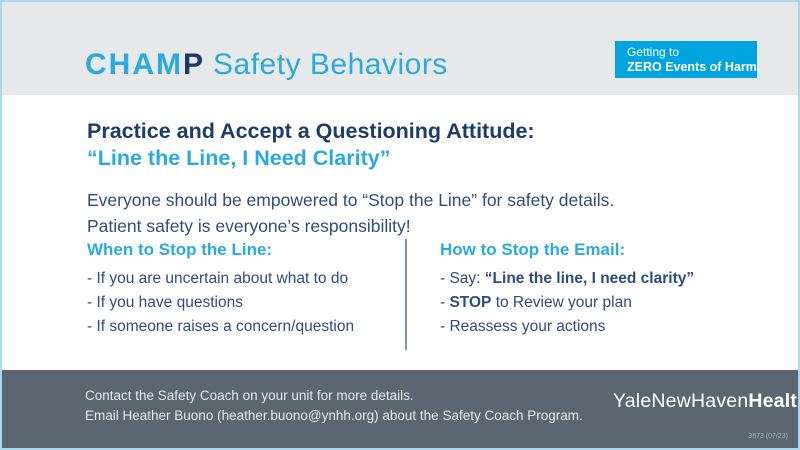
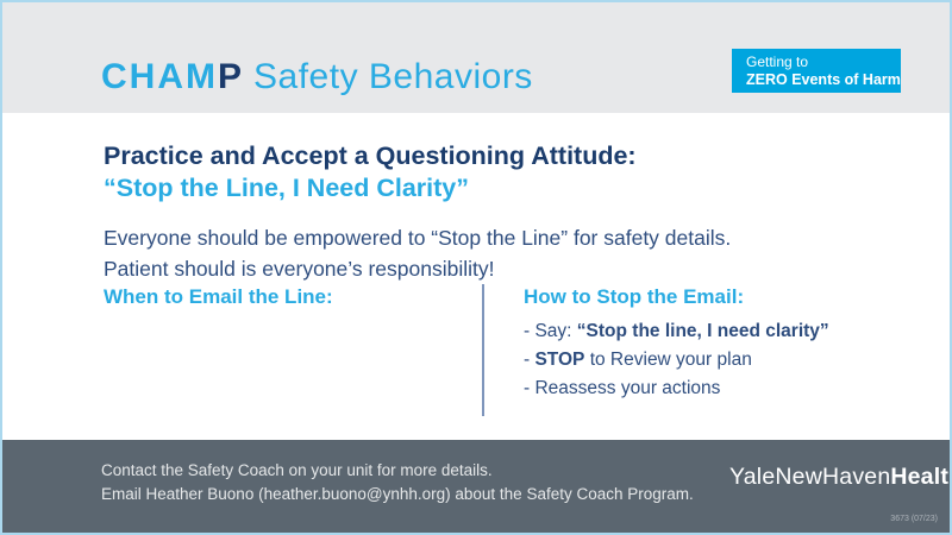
  CHAMP Safety Behaviors
  Getting to
  ZERO Events of Harm
  Practice and Accept a Questioning Attitude:
- “Line the Line, I Need Clarity”
+ “Stop the Line, I Need Clarity”
  Everyone should be empowered to “Stop the Line” for safety details.
- Patient safety is everyone’s responsibility!
+ Patient should is everyone’s responsibility!
- When to Stop the Line:
+ When to Email the Line:
- - If you are uncertain about what to do
- - If you have questions
- - If someone raises a concern/question
  How to Stop the Email:
- - Say: “Line the line, I need clarity”
+ - Say: “Stop the line, I need clarity”
  - STOP to Review your plan
  - Reassess your actions
  Contact the Safety Coach on your unit for more details.
  Email Heather Buono (heather.buono@ynhh.org) about the Safety Coach Program.
  YaleNewHavenHealt
